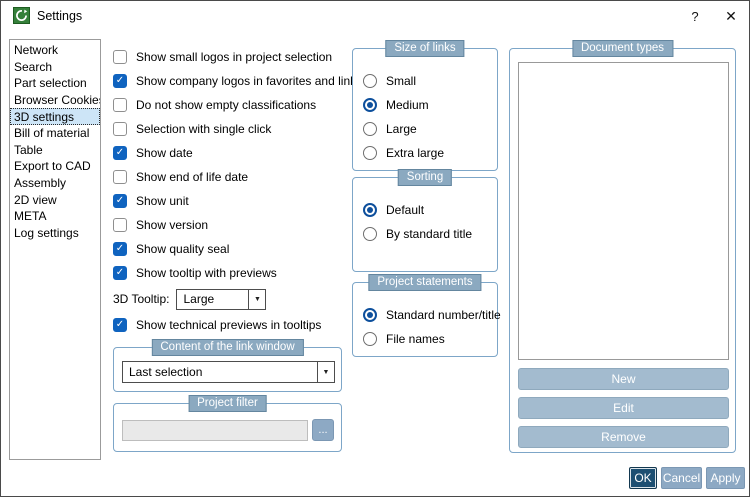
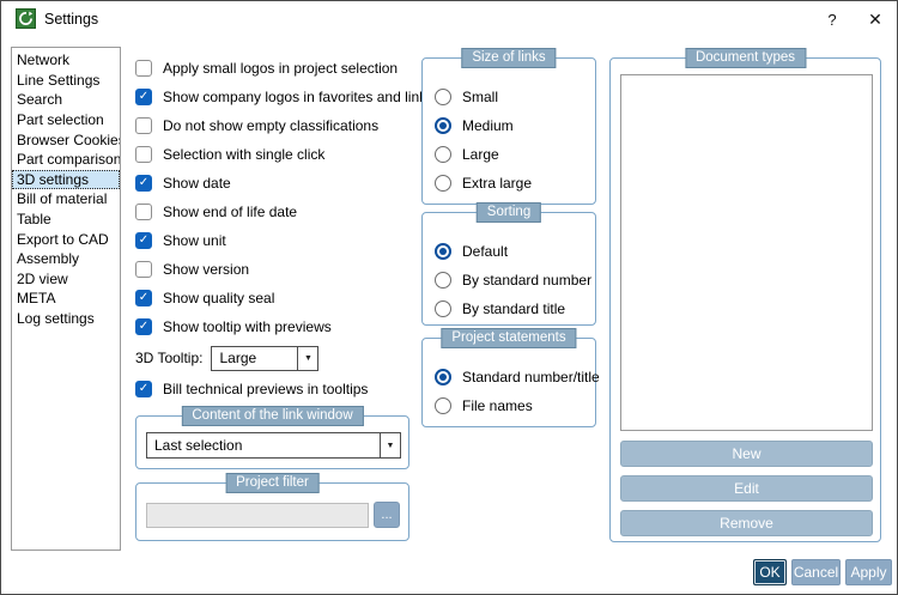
  Settings
  ?
  ✕
  Network
+ Line Settings
  Search
  Part selection
  Browser Cookie
+ Part comparison
  3D settings
  Bill of material
  Table
  Export to CAD
  Assembly
  2D view
  META
  Log settings
- Show small logos in project selection
+ Apply small logos in project selection
  ✓
  Show company logos in favorites and lin
  Do not show empty classifications
  Selection with single click
  ✓
  Show date
  Show end of life date
  ✓
  Show unit
  Show version
  ✓
  Show quality seal
  ✓
  Show tooltip with previews
  3D Tooltip:
  Large
  ✓
- Show technical previews in tooltips
+ Bill technical previews in tooltips
  Content of the link window
  Last selection
  Project filter
  ...
  Size of links
  Small
  Medium
  Large
  Extra large
  Sorting
  Default
+ By standard number
  By standard title
  Project statements
  Standard number/title
  File names
  Document types
  New
  Edit
  Remove
  OK
  Cancel
  Apply
